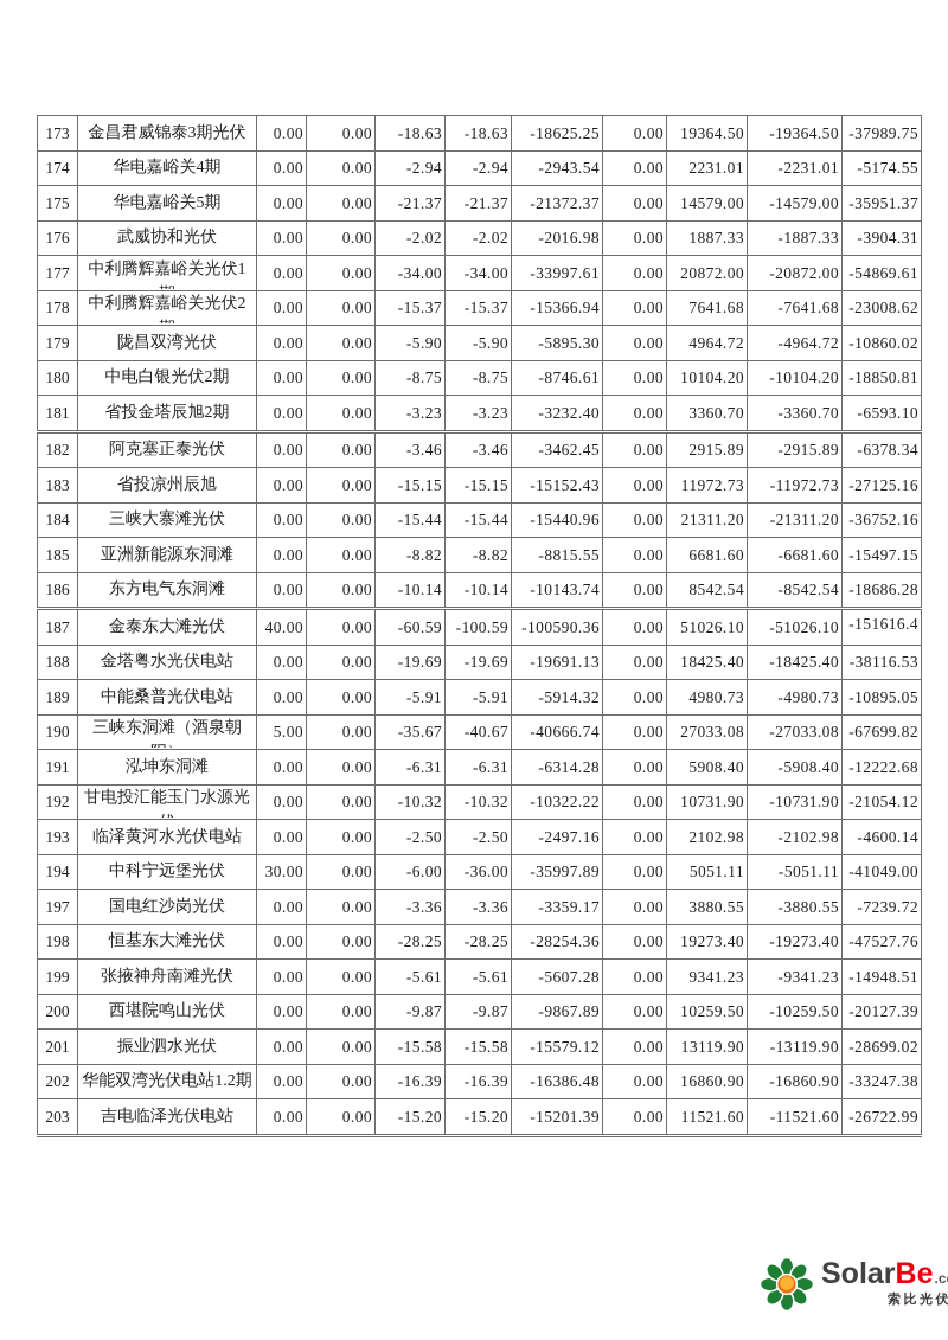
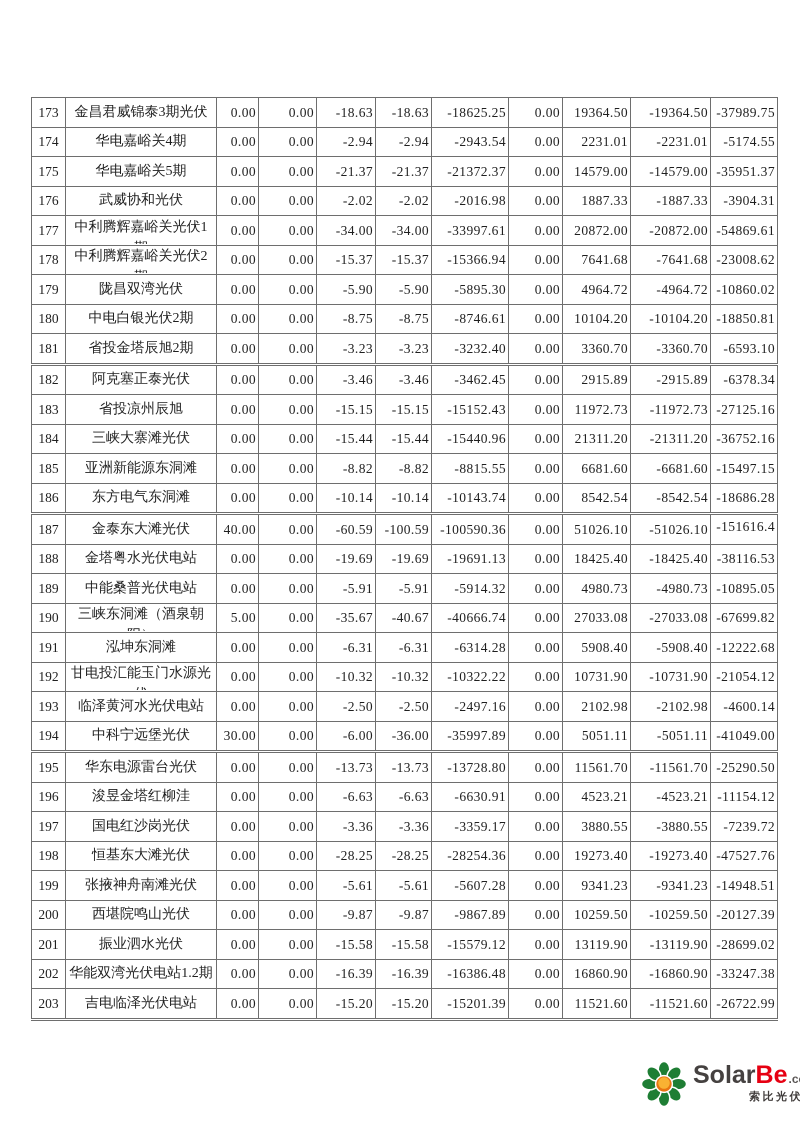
  173	金昌君威锦泰3期光伏	0.00	0.00	-18.63	-18.63	-18625.25	0.00	19364.50	-19364.50	-37989.75
  174	华电嘉峪关4期	0.00	0.00	-2.94	-2.94	-2943.54	0.00	2231.01	-2231.01	-5174.55
  175	华电嘉峪关5期	0.00	0.00	-21.37	-21.37	-21372.37	0.00	14579.00	-14579.00	-35951.37
  176	武威协和光伏	0.00	0.00	-2.02	-2.02	-2016.98	0.00	1887.33	-1887.33	-3904.31
  177	中利腾辉嘉峪关光伏1	0.00	0.00	-34.00	-34.00	-33997.61	0.00	20872.00	-20872.00	-54869.61
  178	中利腾辉嘉峪关光伏2	0.00	0.00	-15.37	-15.37	-15366.94	0.00	7641.68	-7641.68	-23008.62
  179	陇昌双湾光伏	0.00	0.00	-5.90	-5.90	-5895.30	0.00	4964.72	-4964.72	-10860.02
  180	中电白银光伏2期	0.00	0.00	-8.75	-8.75	-8746.61	0.00	10104.20	-10104.20	-18850.81
  181	省投金塔辰旭2期	0.00	0.00	-3.23	-3.23	-3232.40	0.00	3360.70	-3360.70	-6593.10
  182	阿克塞正泰光伏	0.00	0.00	-3.46	-3.46	-3462.45	0.00	2915.89	-2915.89	-6378.34
  183	省投凉州辰旭	0.00	0.00	-15.15	-15.15	-15152.43	0.00	11972.73	-11972.73	-27125.16
  184	三峡大寨滩光伏	0.00	0.00	-15.44	-15.44	-15440.96	0.00	21311.20	-21311.20	-36752.16
  185	亚洲新能源东洞滩	0.00	0.00	-8.82	-8.82	-8815.55	0.00	6681.60	-6681.60	-15497.15
  186	东方电气东洞滩	0.00	0.00	-10.14	-10.14	-10143.74	0.00	8542.54	-8542.54	-18686.28
  187	金泰东大滩光伏	40.00	0.00	-60.59	-100.59	-100590.36	0.00	51026.10	-51026.10	-151616.4
  188	金塔粤水光伏电站	0.00	0.00	-19.69	-19.69	-19691.13	0.00	18425.40	-18425.40	-38116.53
  189	中能桑普光伏电站	0.00	0.00	-5.91	-5.91	-5914.32	0.00	4980.73	-4980.73	-10895.05
  190	三峡东洞滩（酒泉朝	5.00	0.00	-35.67	-40.67	-40666.74	0.00	27033.08	-27033.08	-67699.82
  191	泓坤东洞滩	0.00	0.00	-6.31	-6.31	-6314.28	0.00	5908.40	-5908.40	-12222.68
  192	甘电投汇能玉门水源光	0.00	0.00	-10.32	-10.32	-10322.22	0.00	10731.90	-10731.90	-21054.12
  193	临泽黄河水光伏电站	0.00	0.00	-2.50	-2.50	-2497.16	0.00	2102.98	-2102.98	-4600.14
  194	中科宁远堡光伏	30.00	0.00	-6.00	-36.00	-35997.89	0.00	5051.11	-5051.11	-41049.00
+ 195	华东电源雷台光伏	0.00	0.00	-13.73	-13.73	-13728.80	0.00	11561.70	-11561.70	-25290.50
+ 196	浚昱金塔红柳洼	0.00	0.00	-6.63	-6.63	-6630.91	0.00	4523.21	-4523.21	-11154.12
  197	国电红沙岗光伏	0.00	0.00	-3.36	-3.36	-3359.17	0.00	3880.55	-3880.55	-7239.72
  198	恒基东大滩光伏	0.00	0.00	-28.25	-28.25	-28254.36	0.00	19273.40	-19273.40	-47527.76
  199	张掖神舟南滩光伏	0.00	0.00	-5.61	-5.61	-5607.28	0.00	9341.23	-9341.23	-14948.51
  200	西堪院鸣山光伏	0.00	0.00	-9.87	-9.87	-9867.89	0.00	10259.50	-10259.50	-20127.39
  201	振业泗水光伏	0.00	0.00	-15.58	-15.58	-15579.12	0.00	13119.90	-13119.90	-28699.02
  202	华能双湾光伏电站1.2期	0.00	0.00	-16.39	-16.39	-16386.48	0.00	16860.90	-16860.90	-33247.38
  203	吉电临泽光伏电站	0.00	0.00	-15.20	-15.20	-15201.39	0.00	11521.60	-11521.60	-26722.99
  Solar
  Be
  索比光伏
